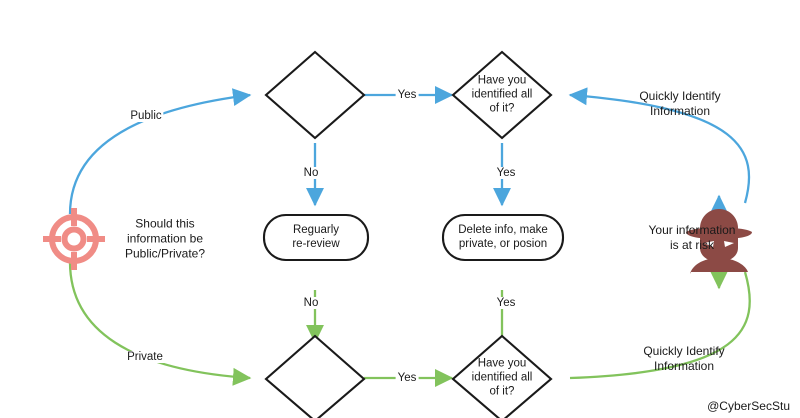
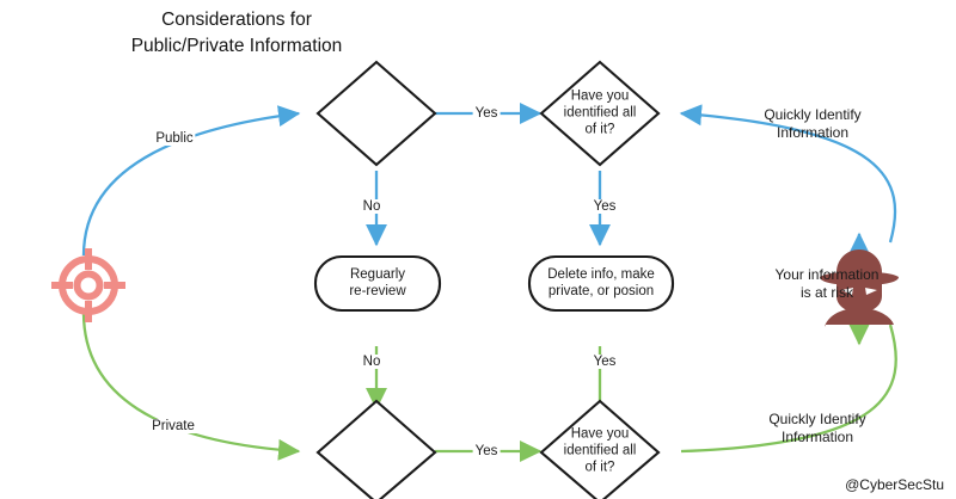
+ Considerations for
+ Public/Private Information
  Have you
  identified all
  of it?
  Reguarly
  re-review
  Delete info, make
  private, or posion
  Have you
  identified all
  of it?
- Should this
- information be
- Public/Private?
  Your information
  is at risk
  Quickly Identify
  Information
  Quickly Identify
  Information
  Public
  Private
  Yes
  No
  Yes
  No
  Yes
  Yes
  @CyberSecStu
